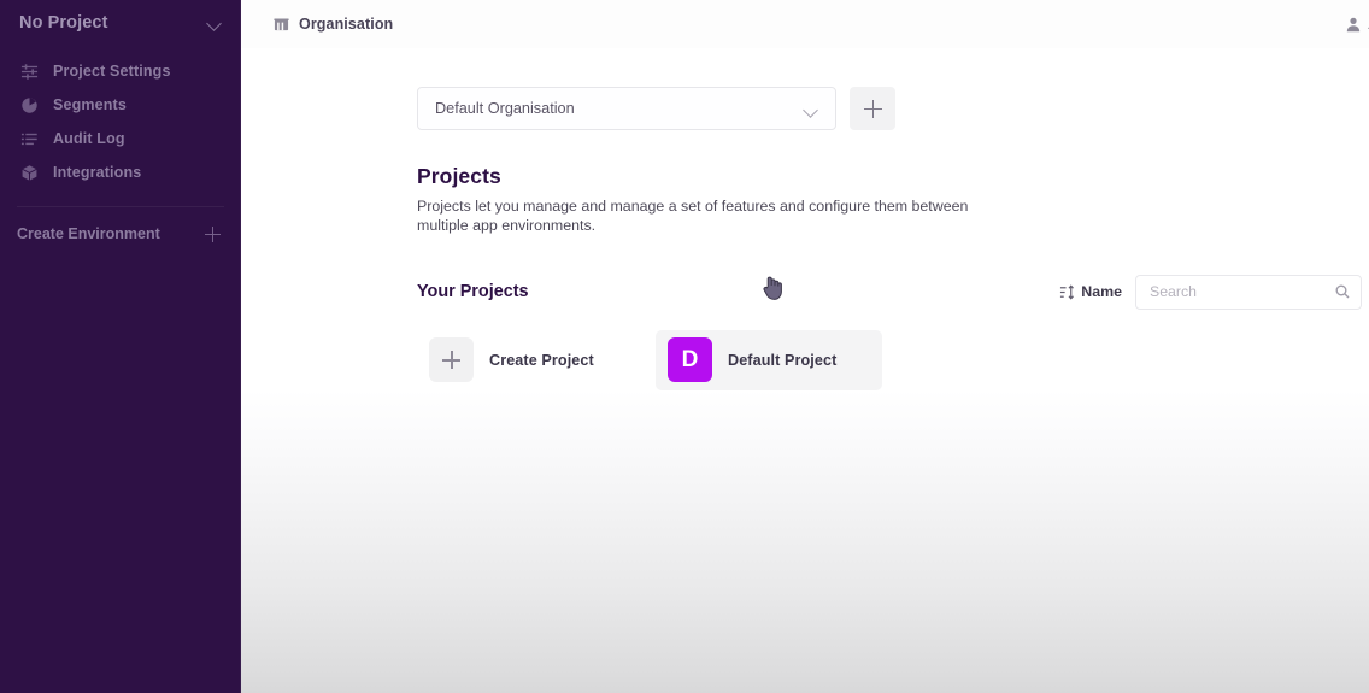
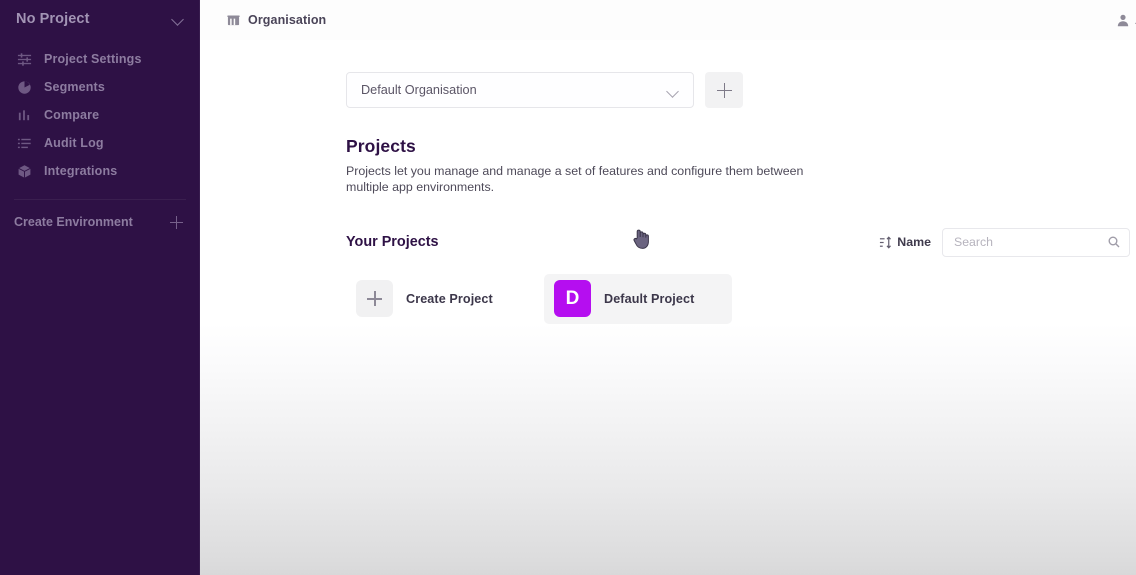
  No Project
  Project Settings
  Segments
+ Compare
  Audit Log
  Integrations
  Create Environment
  Organisation
  Default Organisation
  Projects
  Projects let you manage and manage a set of features and configure them between multiple app environments.
  Your Projects
  Name
  Search
  Create Project
  D
  Default Project
